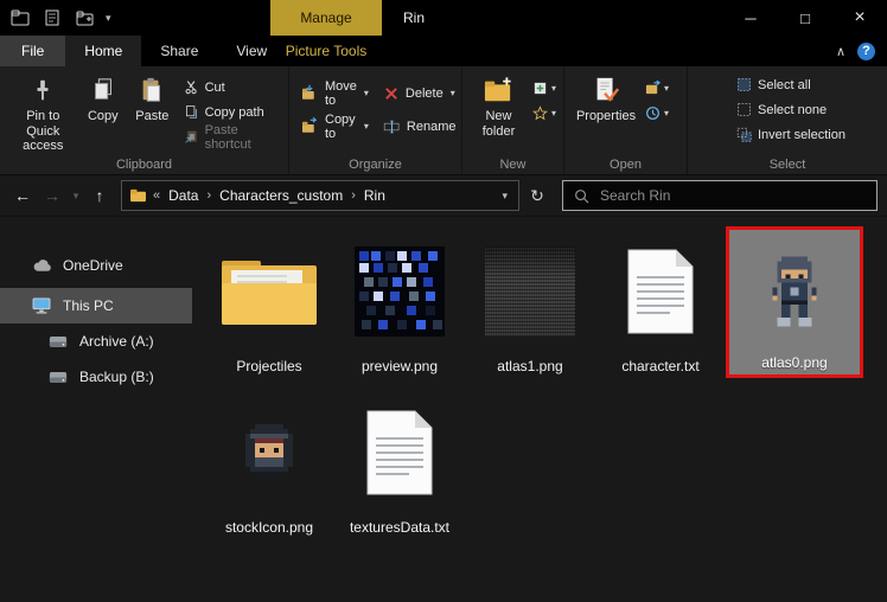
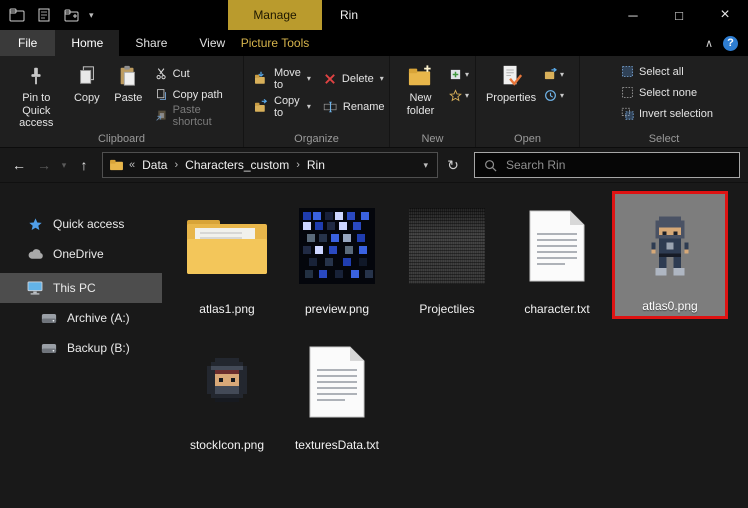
  ▾
  Manage
  Rin
  ─
  □
  ×
  File
  Home
  Share
  View
  Picture Tools
  ∧
  ?
  Pin to Quick access
  Copy
  Paste
  Cut
  Copy path
  Paste shortcut
  Clipboard
  Move to
  ▾
  Copy to
  ▾
  Delete
  ▾
  Rename
  Organize
  New folder
  ▾
  ▾
  New
  Properties
  ▾
  ▾
  Open
  Select all
  Select none
  Invert selection
  Select
  ←
  →
  ▾
  ↑
  «
  Data
  ›
  Characters_custom
  ›
  Rin
  ▾
  ↻
  Search Rin
+ Quick access
  OneDrive
  This PC
  Archive (A:)
  Backup (B:)
- Projectiles
+ atlas1.png
  preview.png
- atlas1.png
+ Projectiles
  character.txt
  atlas0.png
  stockIcon.png
  texturesData.txt
